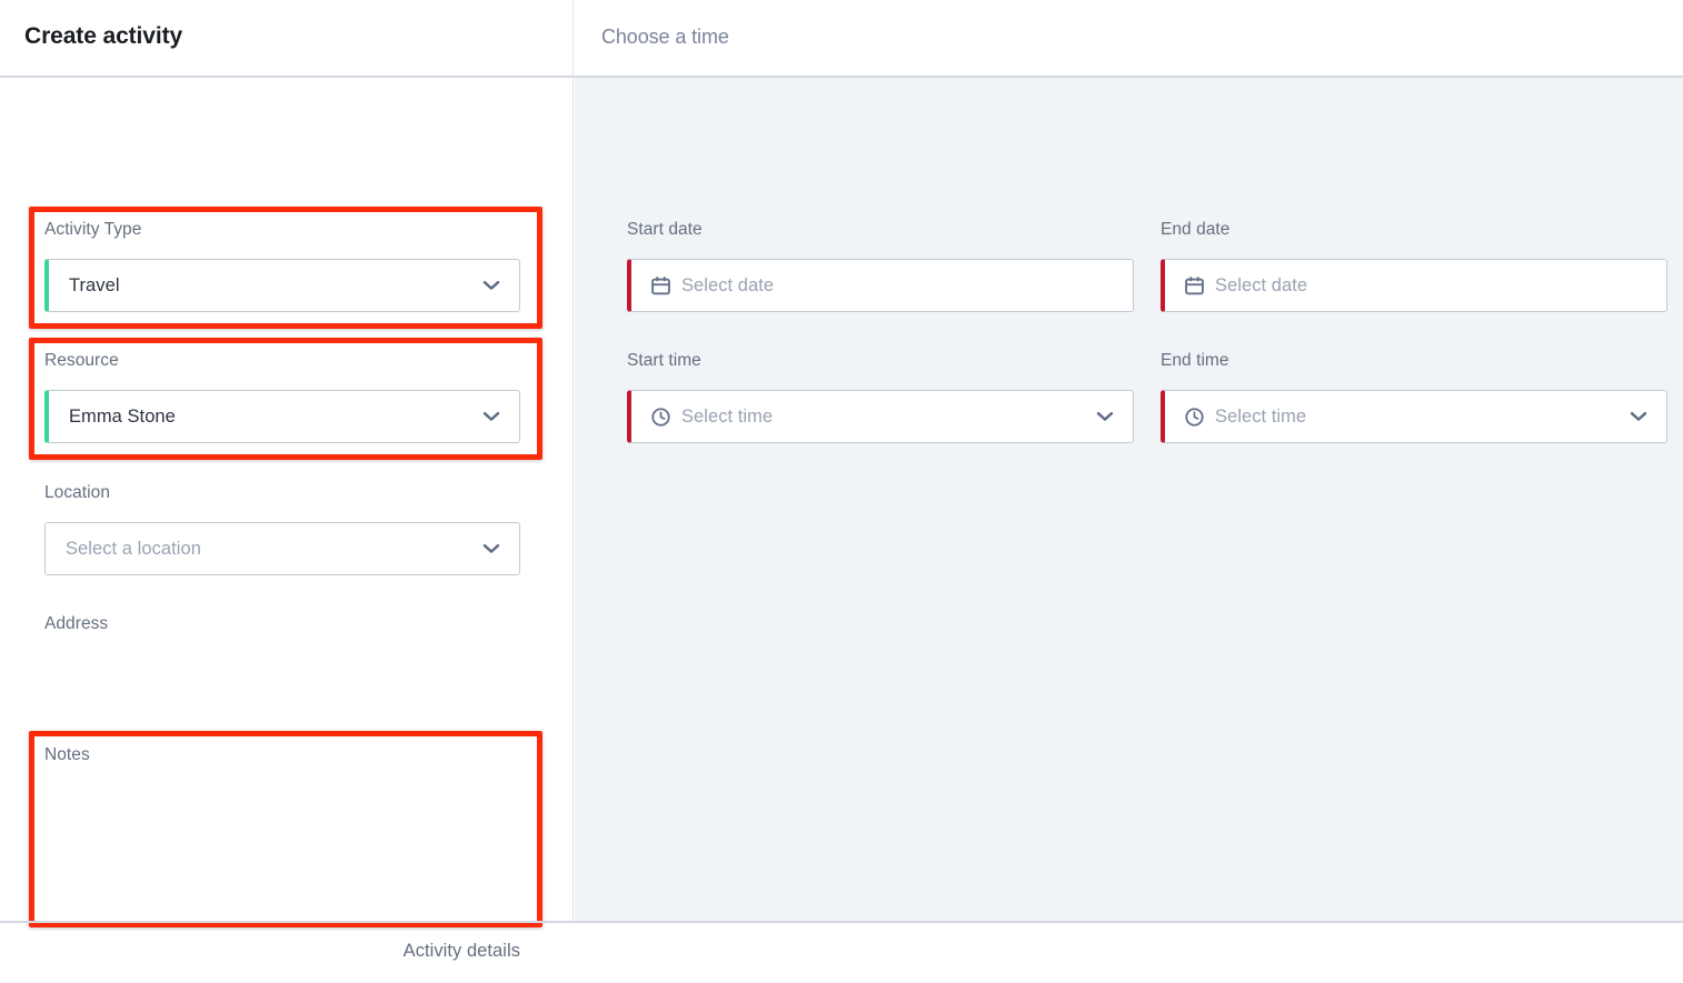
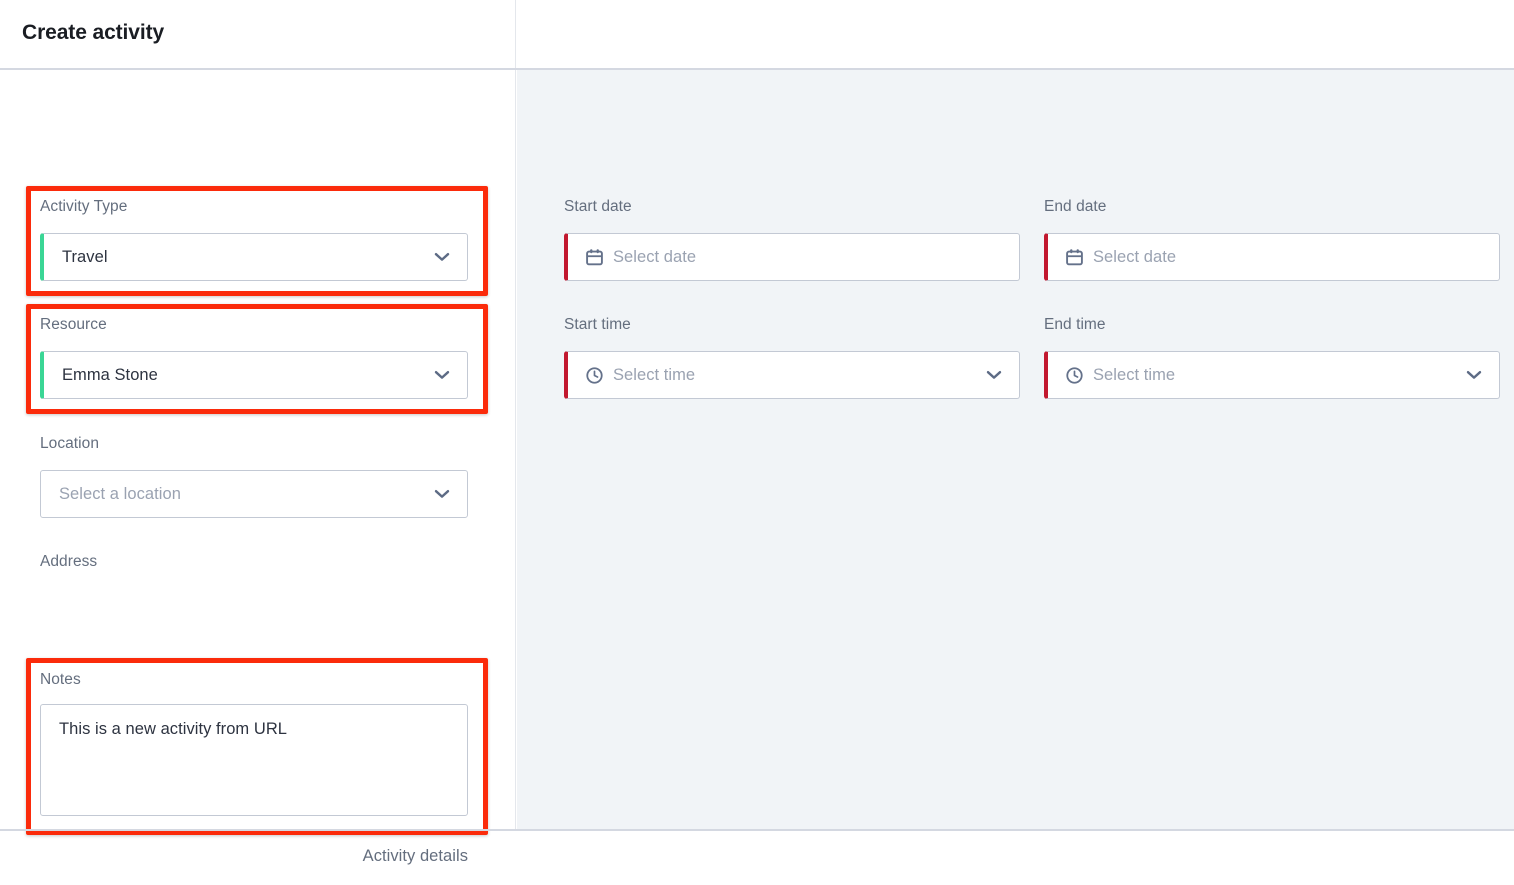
  Create activity
- Choose a time
  Activity Type
  Travel
  Resource
  Emma Stone
  Location
  Select a location
  Address
  Notes
+ This is a new activity from URL
  Activity details
  Start date
  Select date
  End date
  Select date
  Start time
  Select time
  End time
  Select time
